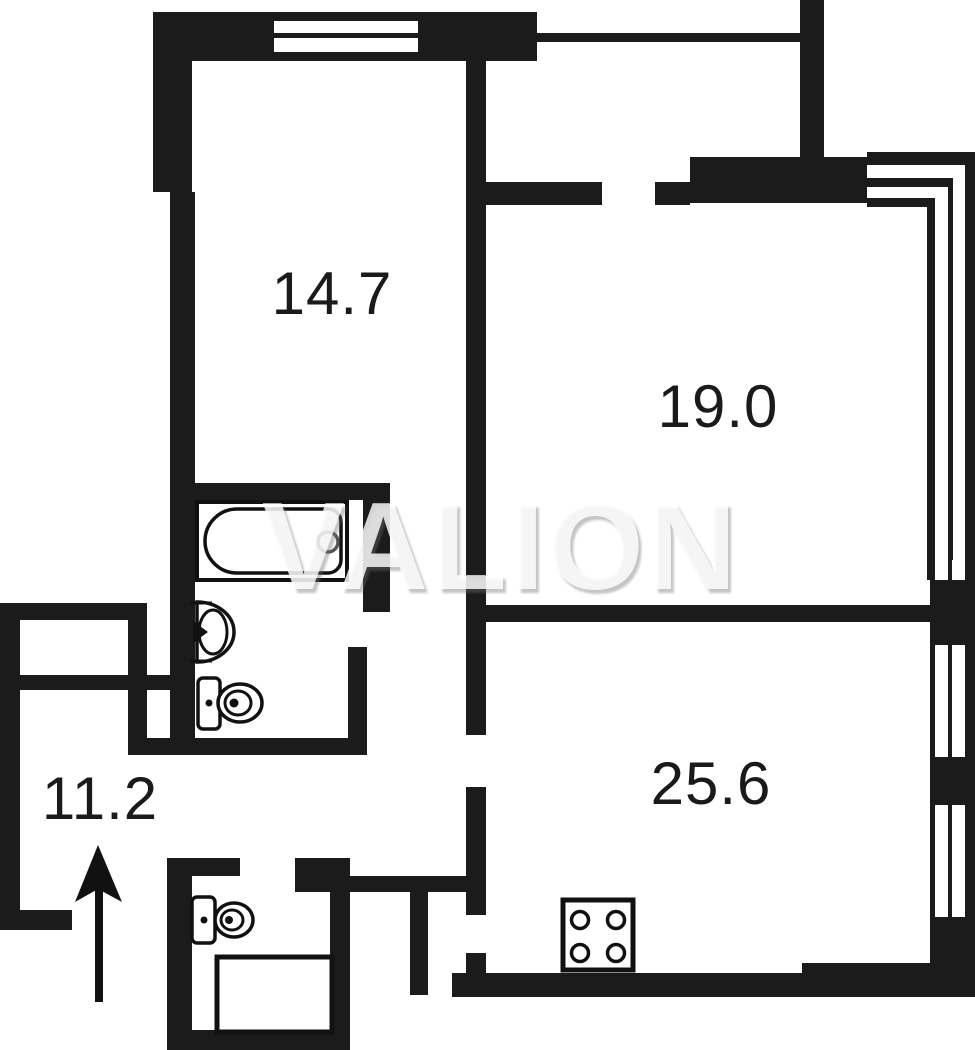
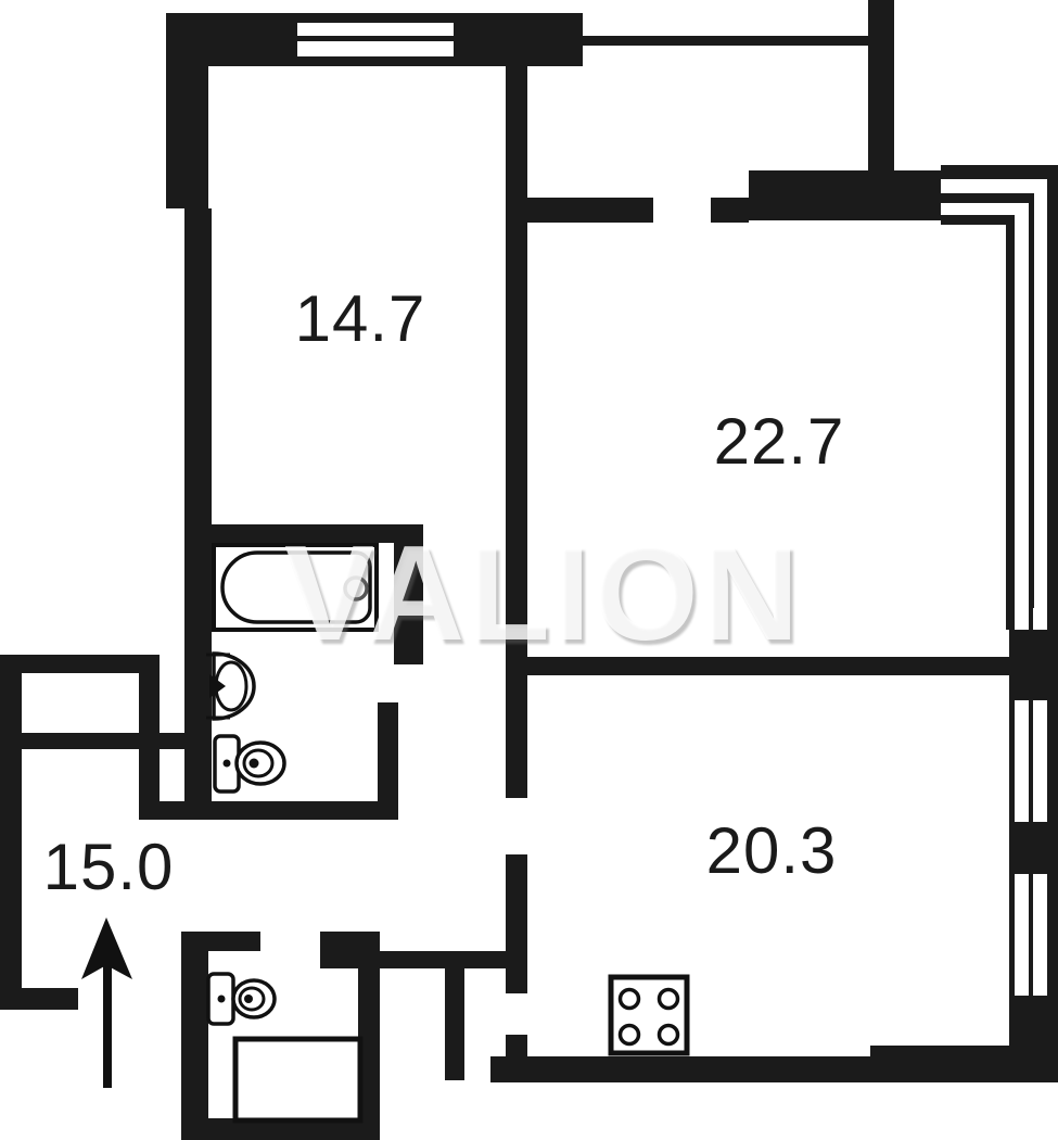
  14.7
- 19.0
+ 22.7
- 25.6
+ 20.3
- 11.2
+ 15.0
  VALION
